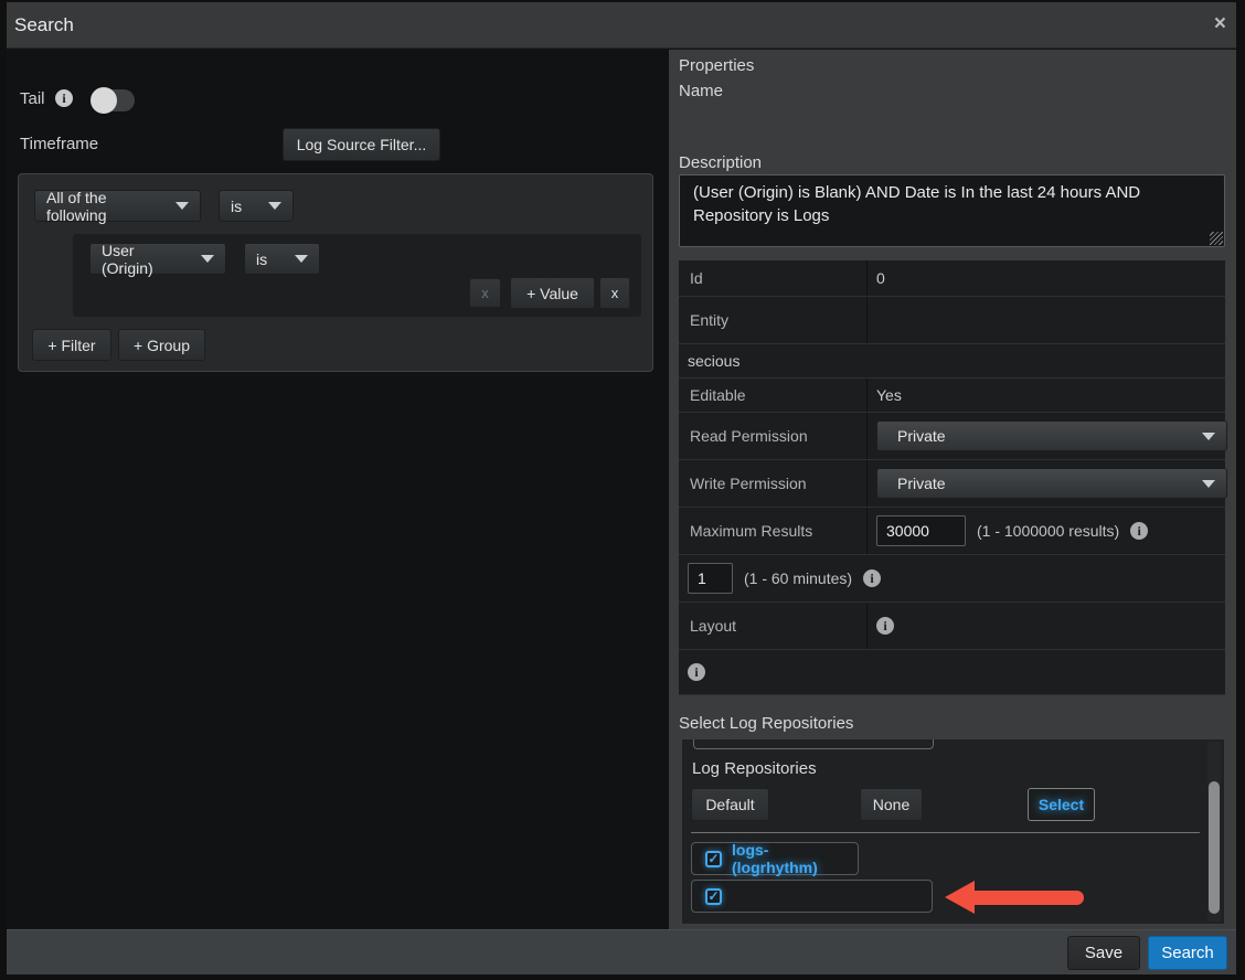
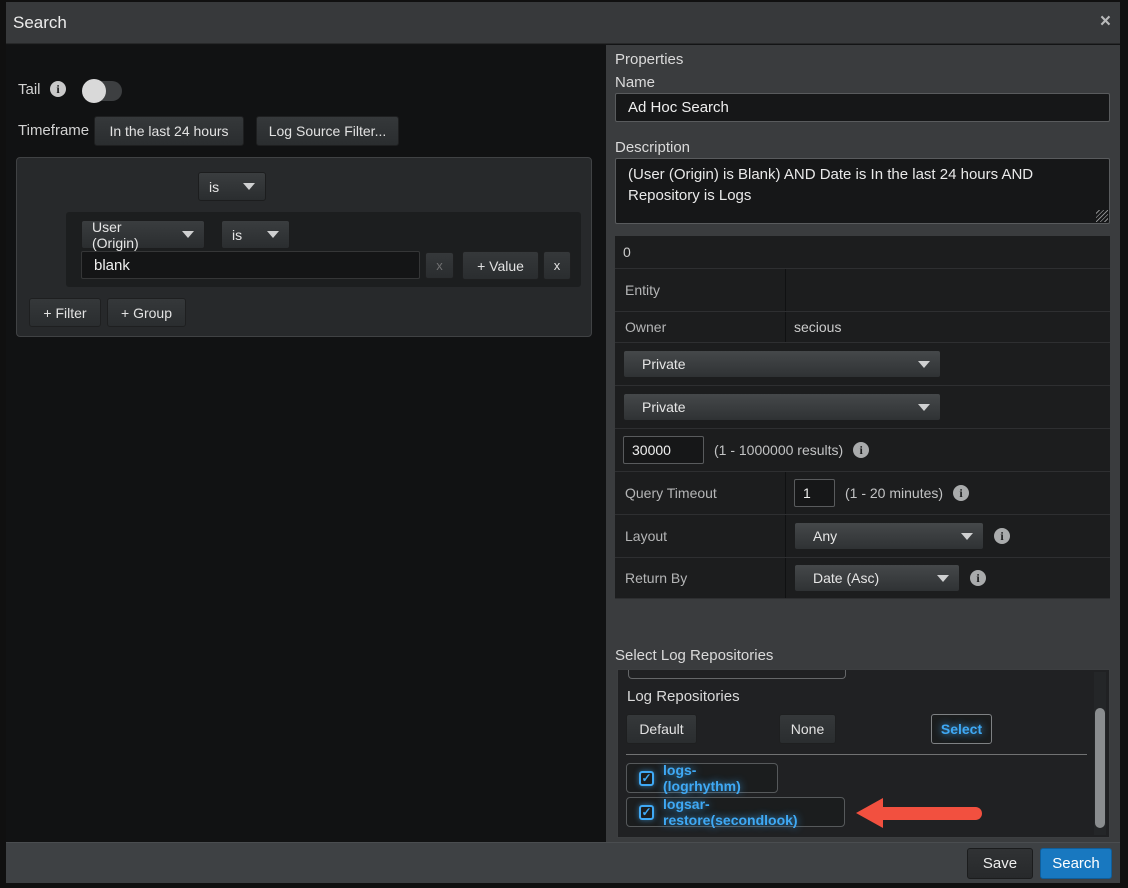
  Search
  ×
  Tail
  i
  Timeframe
+ In the last 24 hours
  Log Source Filter...
- All of the following
  is
  User (Origin)
  is
+ blank
  x
  + Value
  x
  + Filter
  + Group
  Properties
  Name
+ Ad Hoc Search
  Description
- Id
  0
  Entity
+ Owner
  secious
- Editable
- Yes
- Read Permission
  Private
- Write Permission
  Private
- Maximum Results
  30000
  (1 - 1000000 results)
  i
+ Query Timeout
  1
- (1 - 60 minutes)
+ (1 - 20 minutes)
  i
  Layout
+ Any
  i
+ Return By
+ Date (Asc)
  i
  Select Log Repositories
  Log Repositories
  Default
  None
  Select
  ✓
  logs-(logrhythm)
  ✓
+ logsar-restore(secondlook)
  Save
  Search
